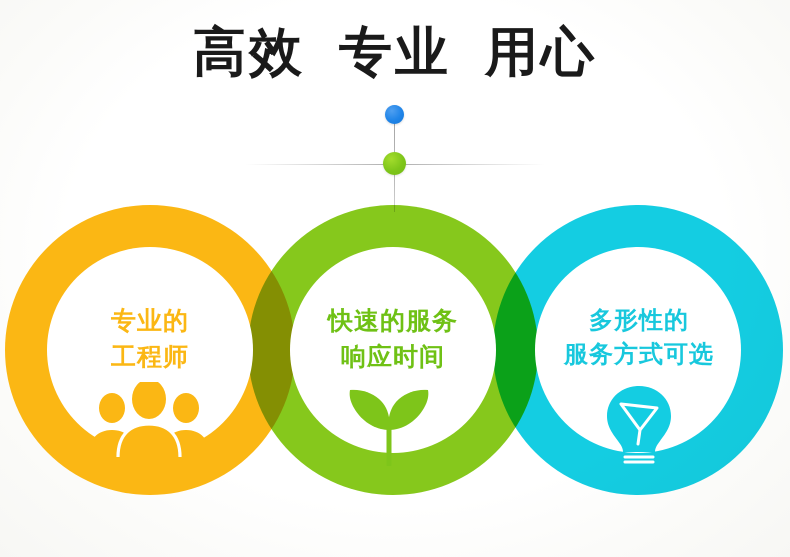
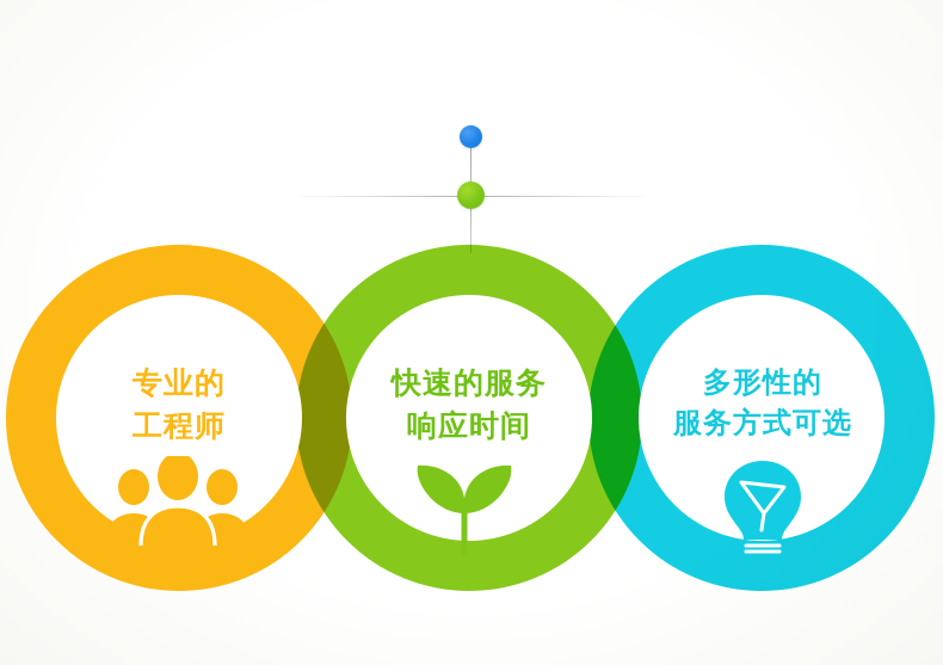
- 高效 专业 用心
  专业的
  工程师
  快速的服务
  响应时间
  多形性的
  服务方式可选
